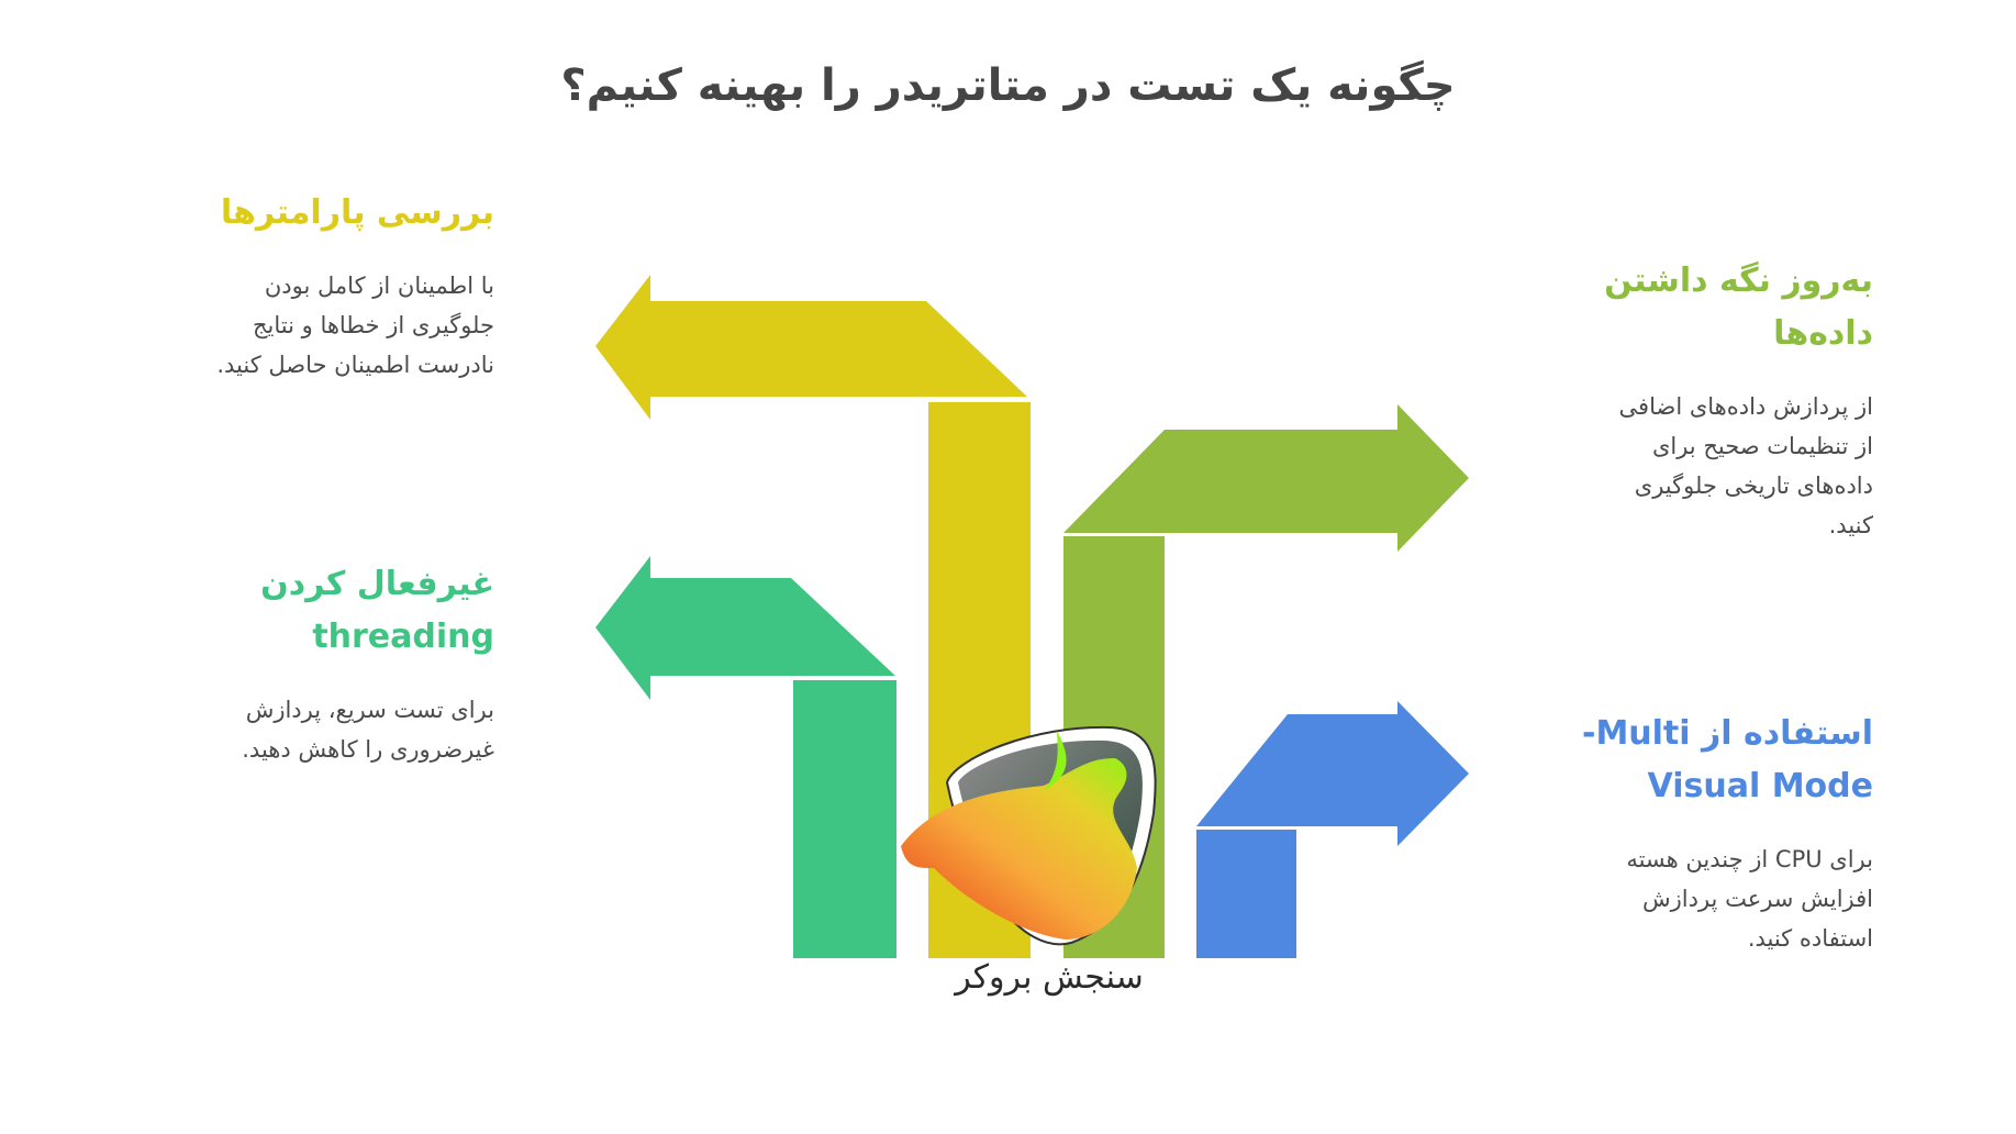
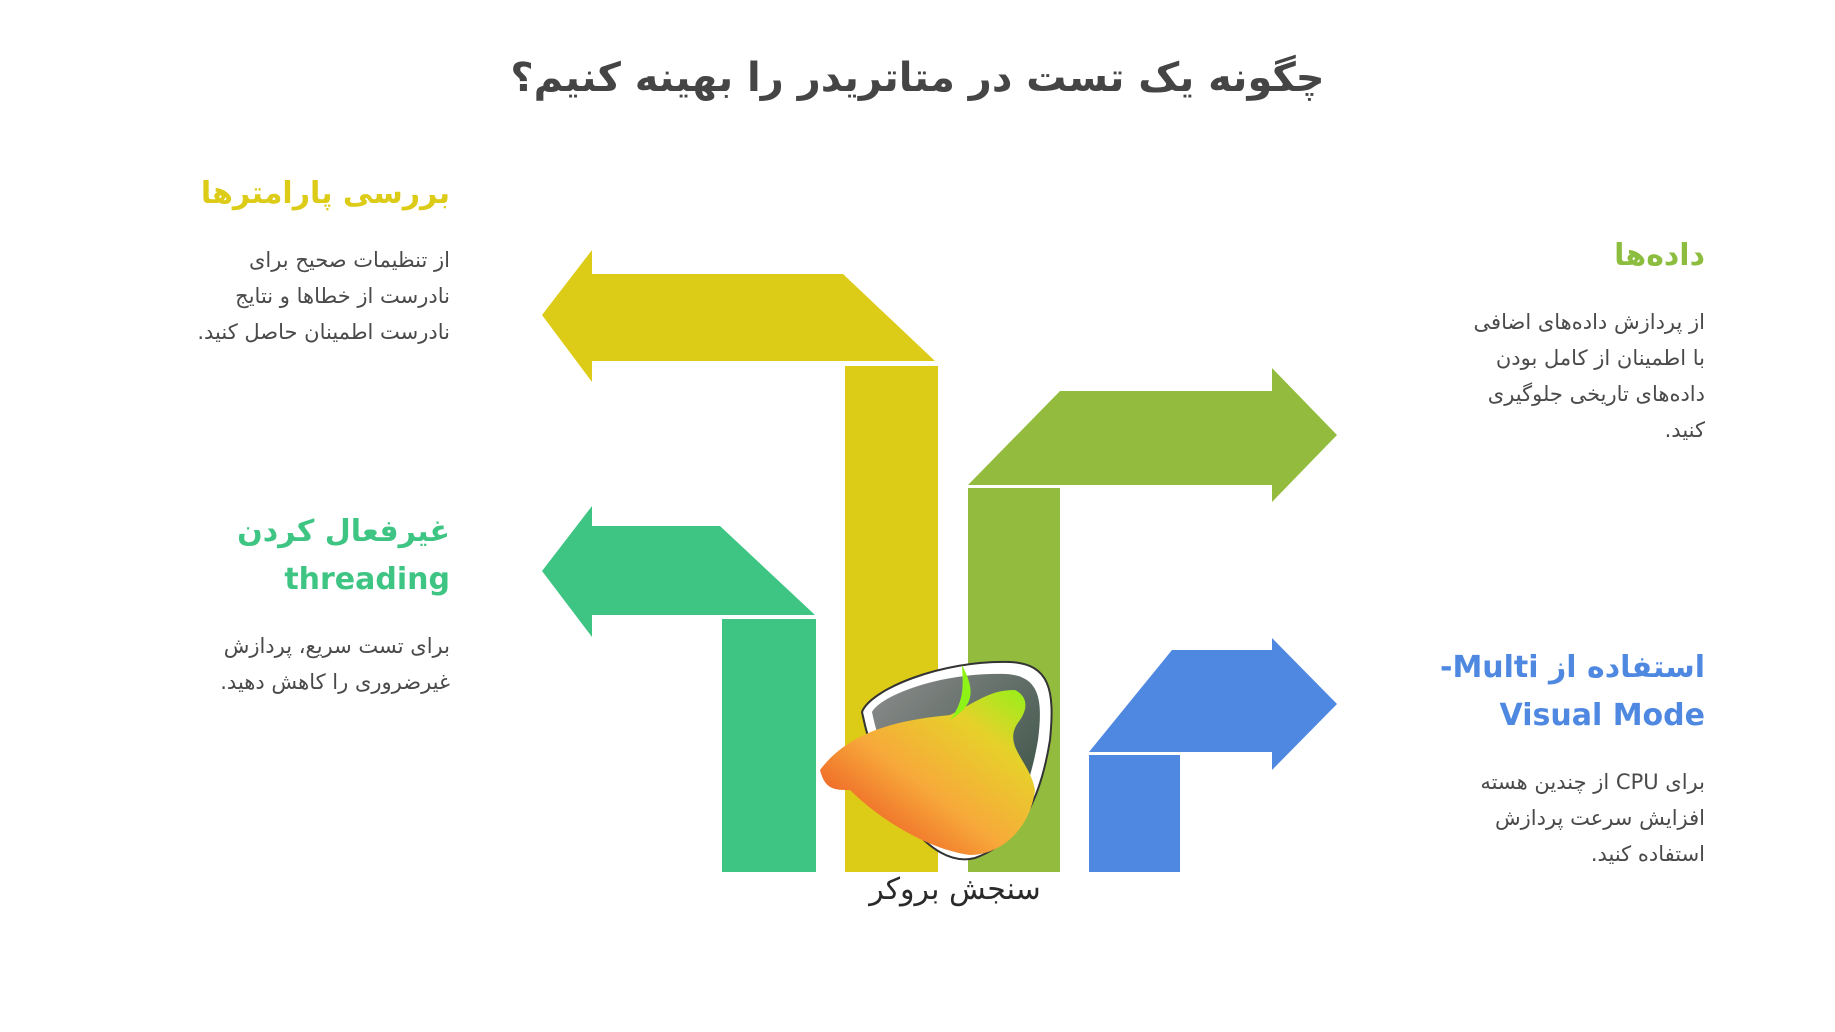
  چگونه یک تست در متاتریدر را بهینه کنیم؟
  سنجش بروکر
  بررسی پارامترها
- با اطمینان از کامل بودن
+ از تنظیمات صحیح برای
- جلوگیری از خطاها و نتایج
+ نادرست از خطاها و نتایج
  نادرست اطمینان حاصل کنید.
  غیرفعال کردن
  threading
  برای تست سریع، پردازش
  غیرضروری را کاهش دهید.
- به‌روز نگه داشتن
  داده‌ها
  از پردازش داده‌های اضافی
- از تنظیمات صحیح برای
+ با اطمینان از کامل بودن
  داده‌های تاریخی جلوگیری
  کنید.
  استفاده از Multi-
  Visual Mode
  برای CPU از چندین هسته
  افزایش سرعت پردازش
  استفاده کنید.
